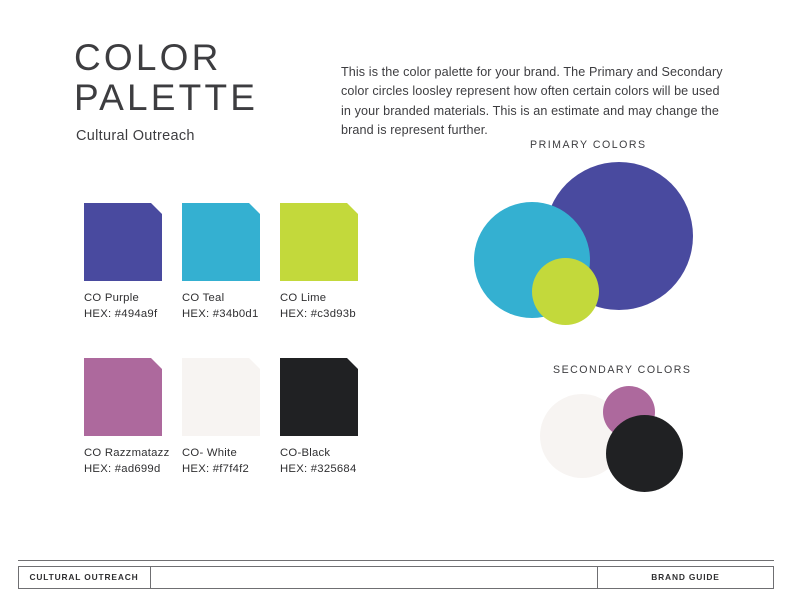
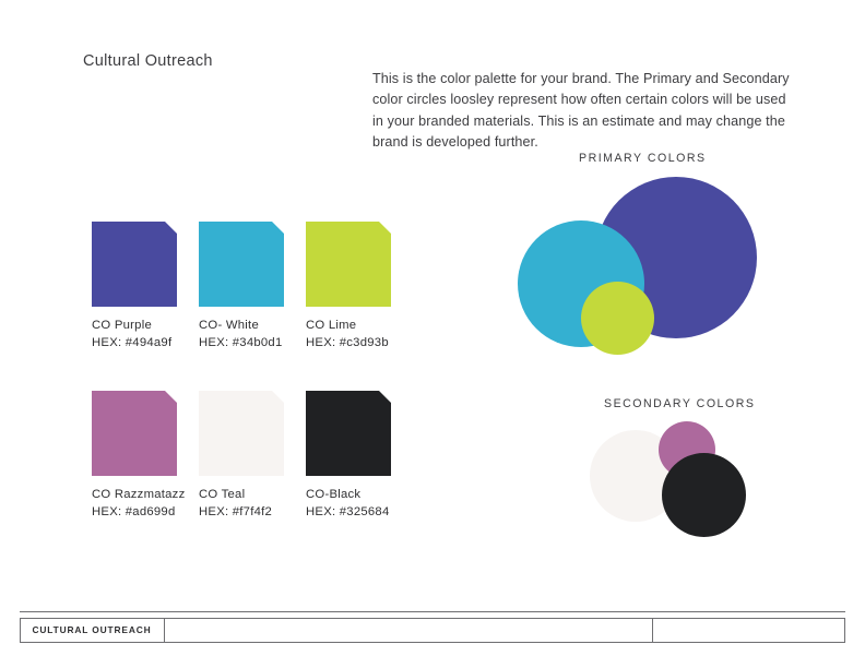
- COLOR
- PALETTE
  Cultural Outreach
- This is the color palette for your brand. The Primary and Secondary color circles loosley represent how often certain colors will be used in your branded materials. This is an estimate and may change the brand is represent further.
+ This is the color palette for your brand. The Primary and Secondary color circles loosley represent how often certain colors will be used in your branded materials. This is an estimate and may change the brand is developed further.
  CO Purple
  HEX: #494a9f
- CO Teal
+ CO- White
  HEX: #34b0d1
  CO Lime
  HEX: #c3d93b
  CO Razzmatazz
  HEX: #ad699d
- CO- White
+ CO Teal
  HEX: #f7f4f2
  CO-Black
  HEX: #325684
  PRIMARY COLORS
  SECONDARY COLORS
  CULTURAL OUTREACH
- BRAND GUIDE
